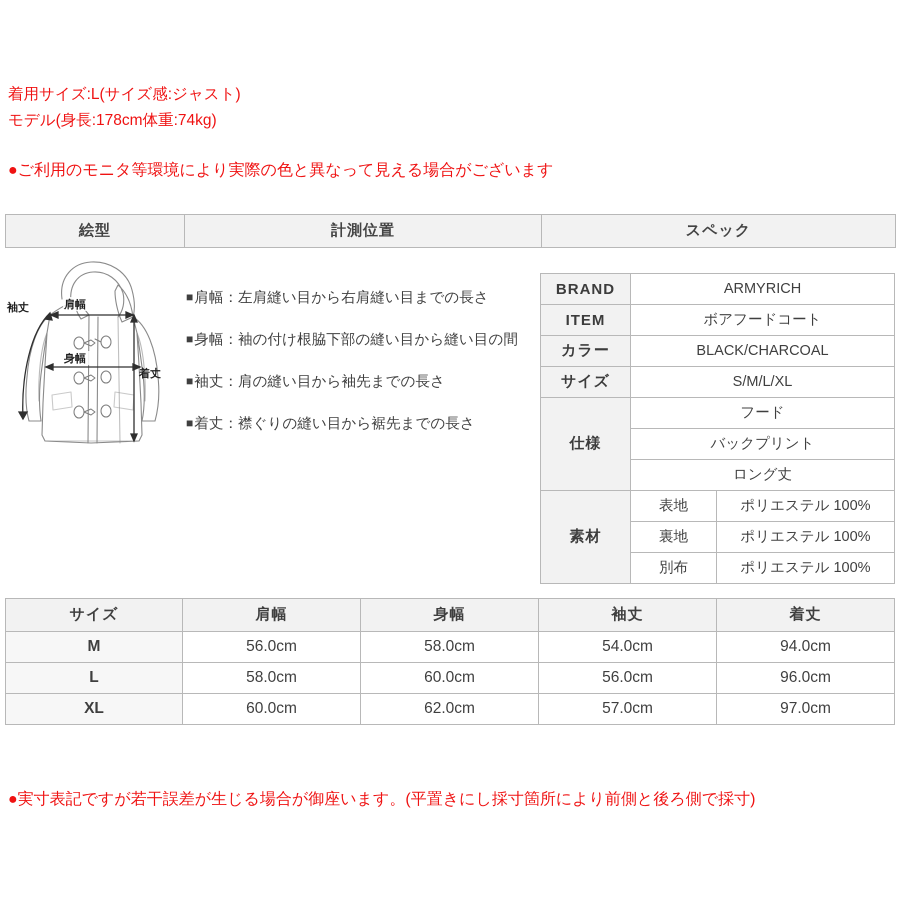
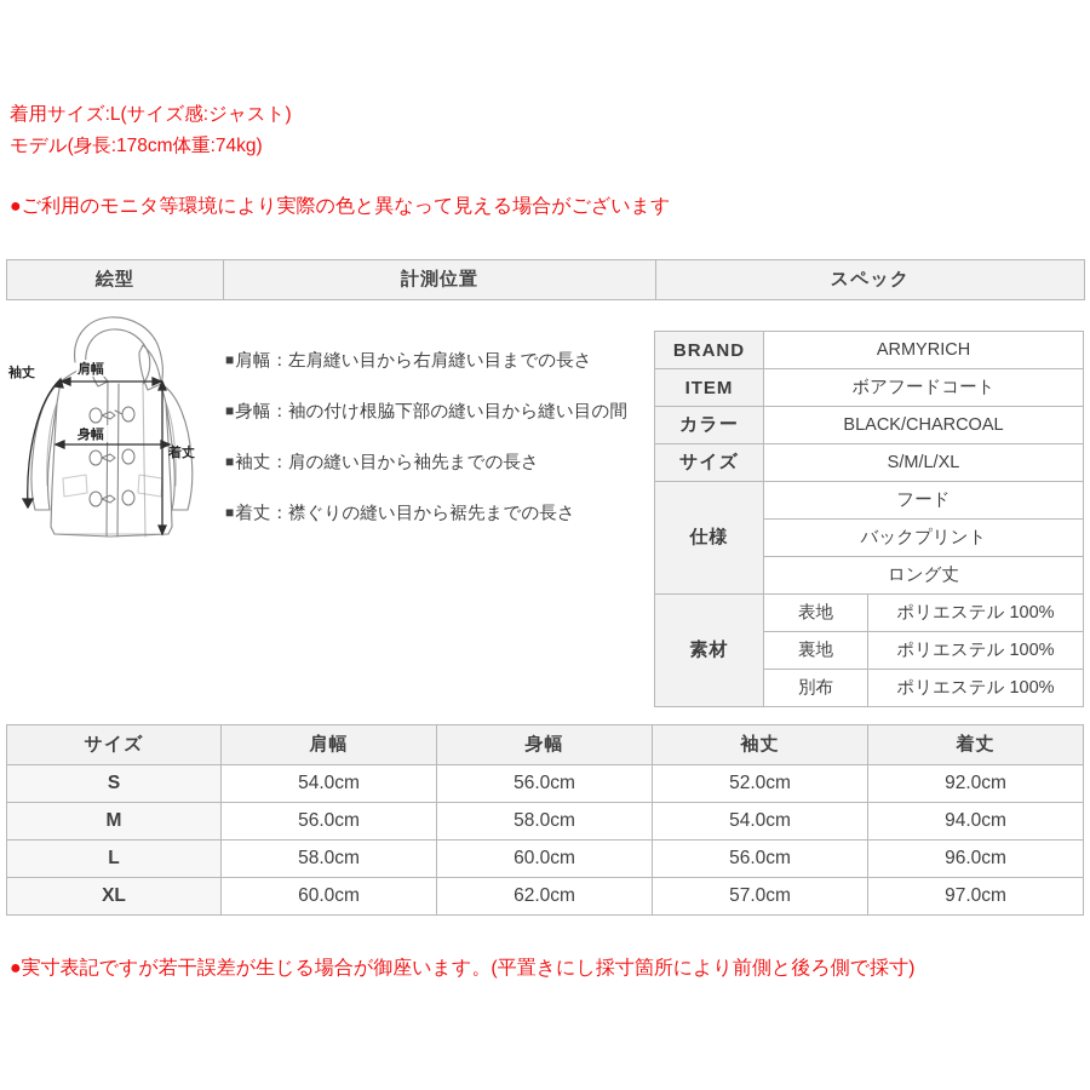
  着用サイズ:L(サイズ感:ジャスト)
  モデル(身長:178cm体重:74kg)
  ●ご利用のモニタ等環境により実際の色と異なって見える場合がございます
  絵型	計測位置	スペック
  肩幅
  身幅
  着丈
  袖丈
  ■肩幅：左肩縫い目から右肩縫い目までの長さ
  ■身幅：袖の付け根脇下部の縫い目から縫い目の間
  ■袖丈：肩の縫い目から袖先までの長さ
  ■着丈：襟ぐりの縫い目から裾先までの長さ
  BRAND	ARMYRICH
  ITEM	ボアフードコート
  カラー	BLACK/CHARCOAL
  サイズ	S/M/L/XL
  仕様	フード
  バックプリント
  ロング丈
  素材	表地	ポリエステル 100%
  裏地	ポリエステル 100%
  別布	ポリエステル 100%
  サイズ	肩幅	身幅	袖丈	着丈
+ S	54.0cm	56.0cm	52.0cm	92.0cm
  M	56.0cm	58.0cm	54.0cm	94.0cm
  L	58.0cm	60.0cm	56.0cm	96.0cm
  XL	60.0cm	62.0cm	57.0cm	97.0cm
  ●実寸表記ですが若干誤差が生じる場合が御座います。(平置きにし採寸箇所により前側と後ろ側で採寸)
